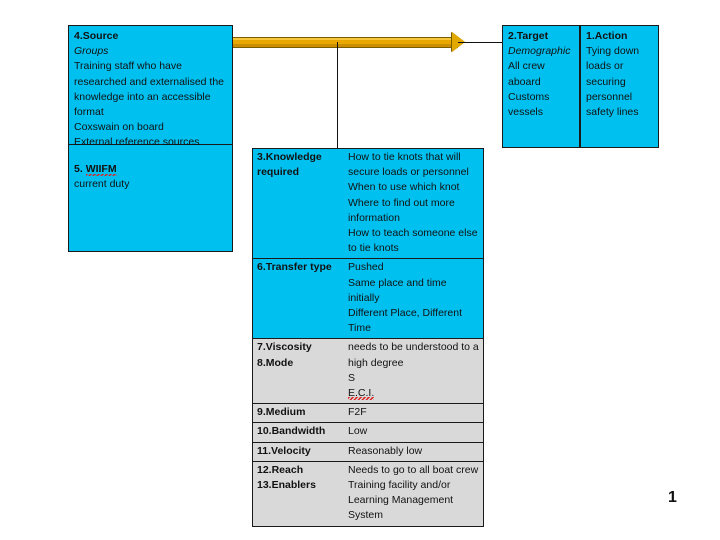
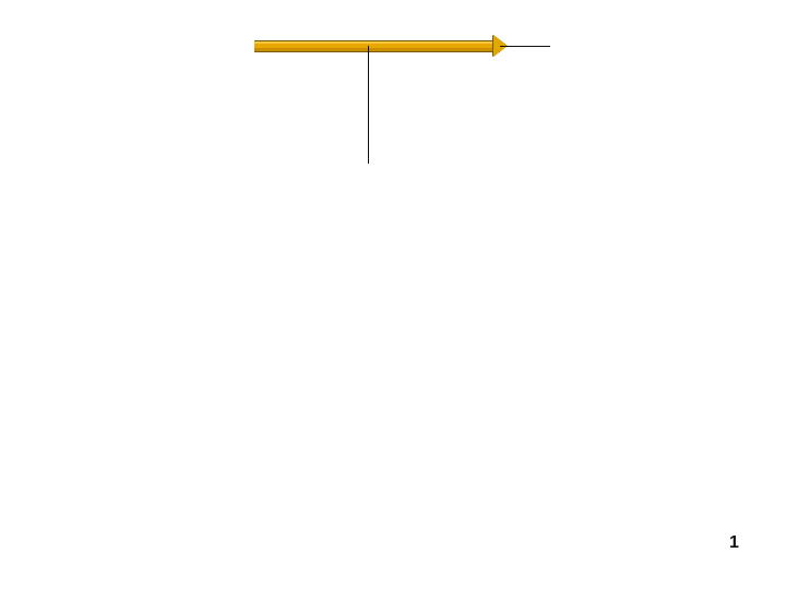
- 4.Source
- Groups
- Training staff who have researched and externalised the knowledge into an accessible format
- Coxswain on board
- External reference sources
- 5. WIIFM
- current duty
- 2.Target
- Demographic
- All crew aboard Customs vessels
- 1.Action
- Tying down loads or securing personnel safety lines
- 3.Knowledge required	How to tie knots that will secure loads or personnel When to use which knot Where to find out more information How to teach someone else to tie knots
- 6.Transfer type	Pushed Same place and time initially Different Place, Different Time
- 7.Viscosity8.Mode	needs to be understood to a high degreeSE.C.I.
- 9.Medium	F2F
- 10.Bandwidth	Low
- 11.Velocity	Reasonably low
- 12.Reach13.Enablers	Needs to go to all boat crew Training facility and/or Learning Management System
  1
